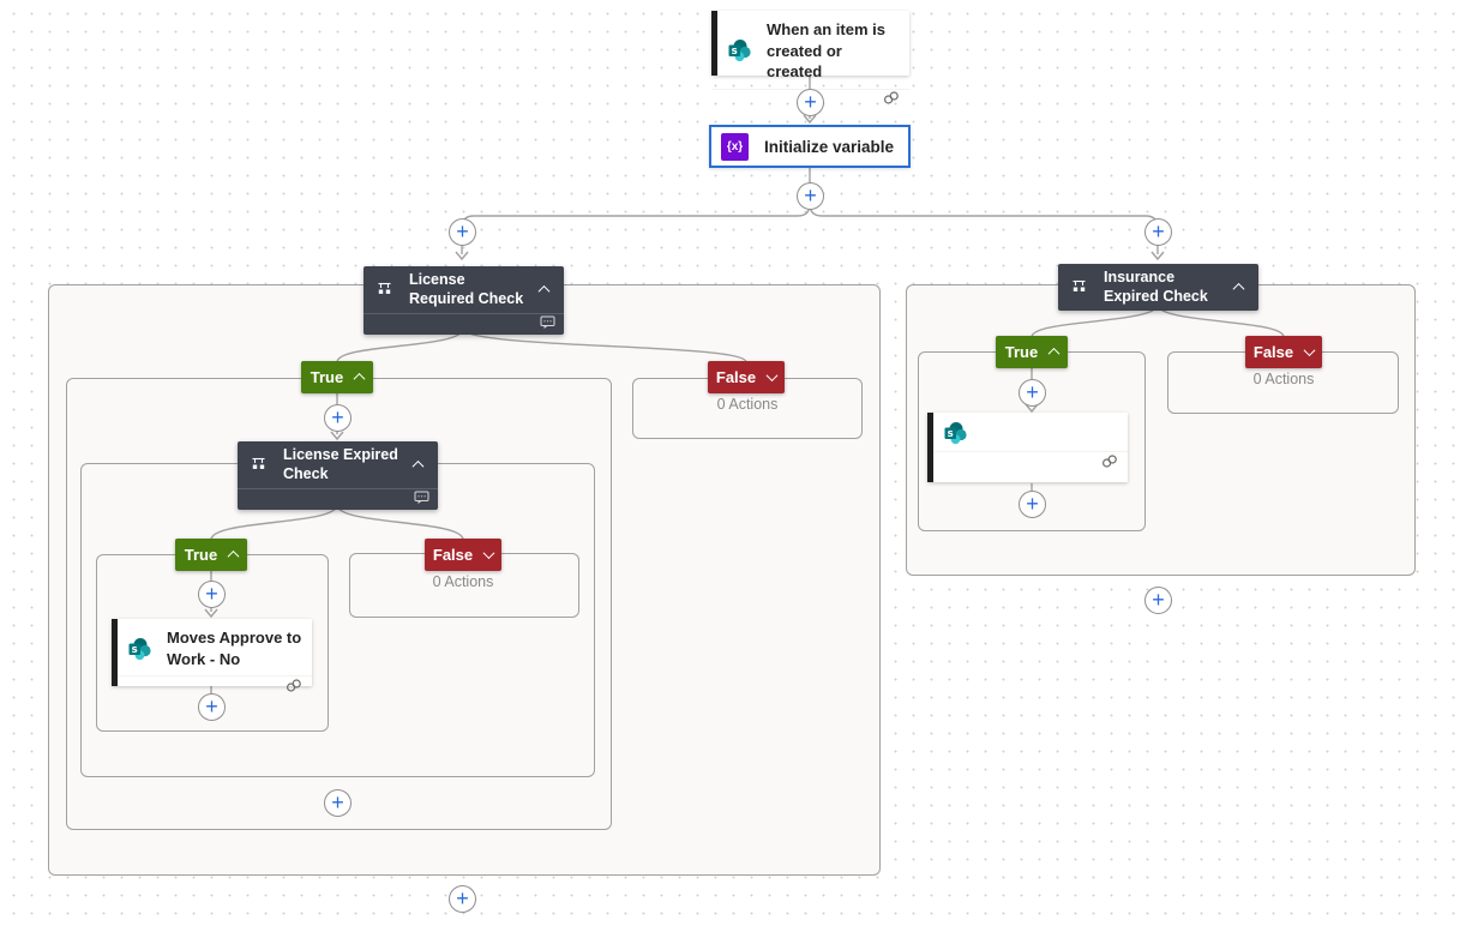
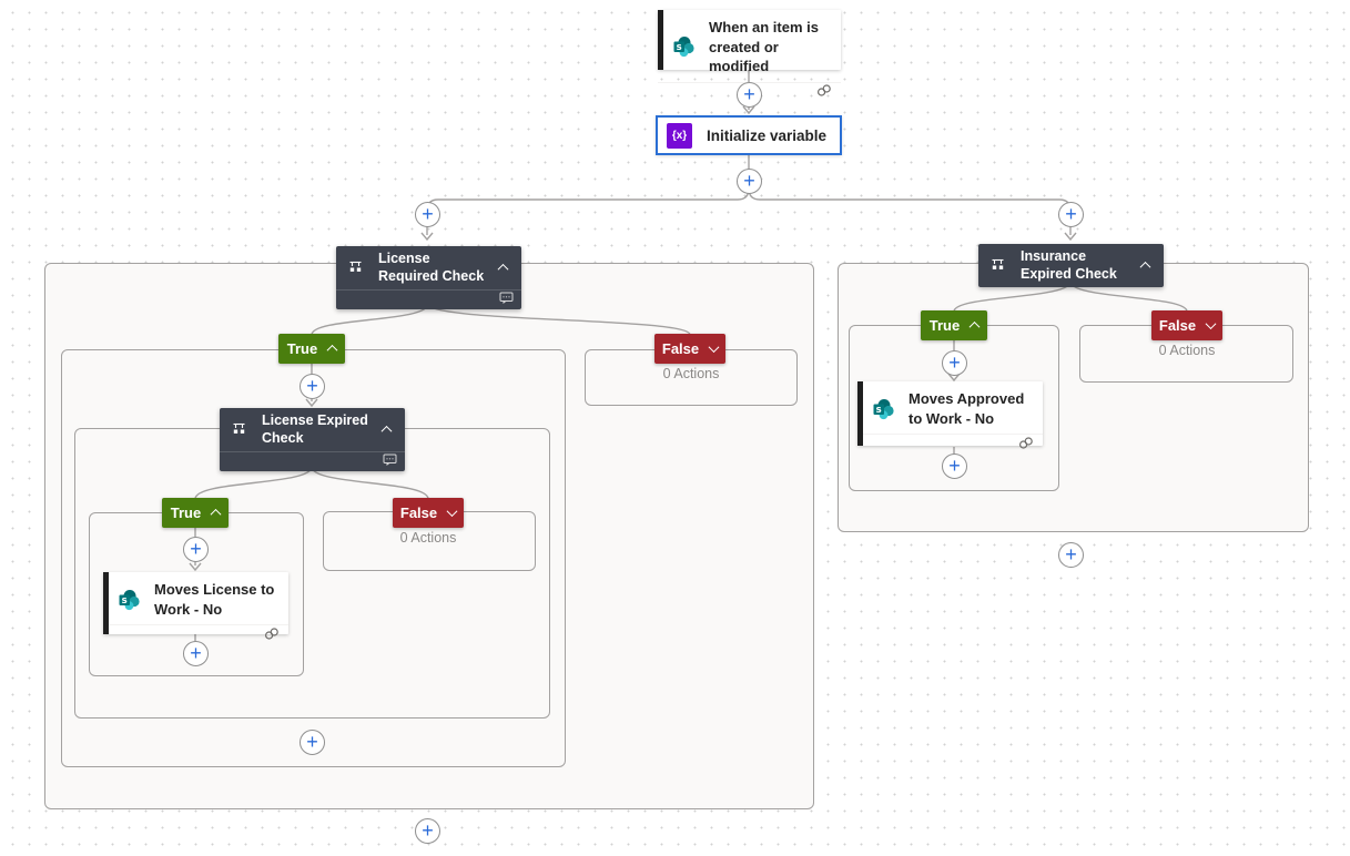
  s
- When an item is created or created
+ When an item is created or modified
  {x}
  Initialize variable
  License Required Check
  True
  False
  0 Actions
  License Expired Check
  True
  False
  0 Actions
  s
- Moves Approve to Work - No
+ Moves License to Work - No
  Insurance Expired Check
  True
  False
  0 Actions
  s
+ Moves Approved to Work - No
